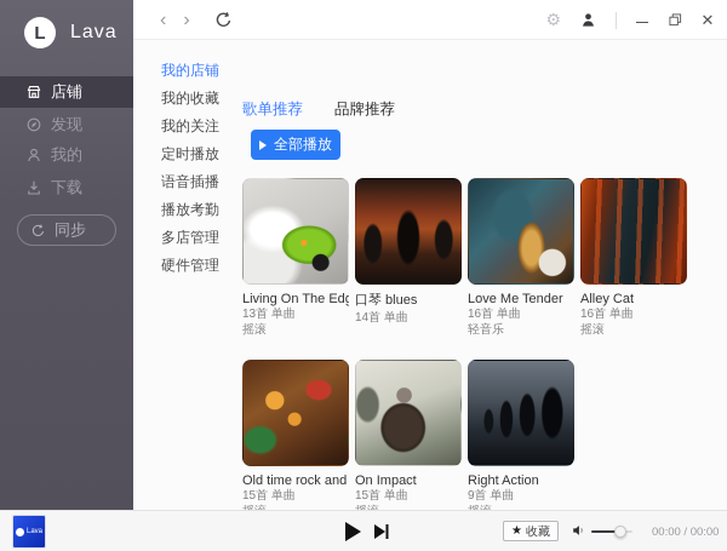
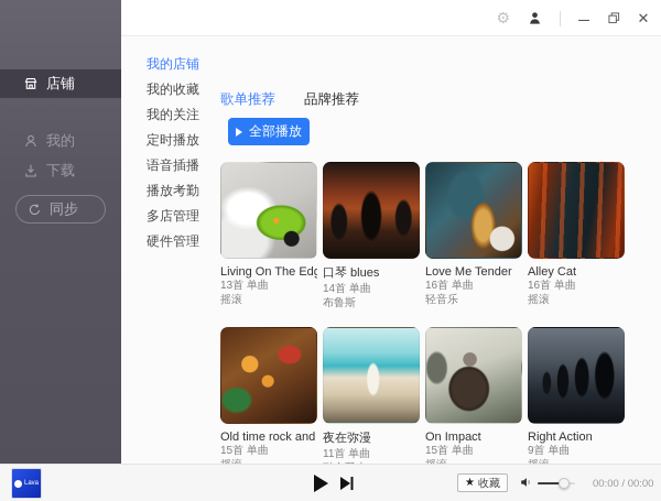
- L
- Lava
  店铺
- 发现
  我的
  下载
  同步
- ‹
- ›
  ⚙
  ✕
  我的店铺
  我的收藏
  我的关注
  定时播放
  语音插播
  播放考勤
  多店管理
  硬件管理
  歌单推荐
  品牌推荐
  全部播放
  Living On The Edg
  13首 单曲
  摇滚
  口琴 blues
  14首 单曲
+ 布鲁斯
  Love Me Tender
  16首 单曲
  轻音乐
  Alley Cat
  16首 单曲
  摇滚
  Old time rock and
  15首 单曲
+ 夜在弥漫
+ 11首 单曲
  On Impact
  15首 单曲
  Right Action
  9首 单曲
  ★
  收藏
  00:00 / 00:00
